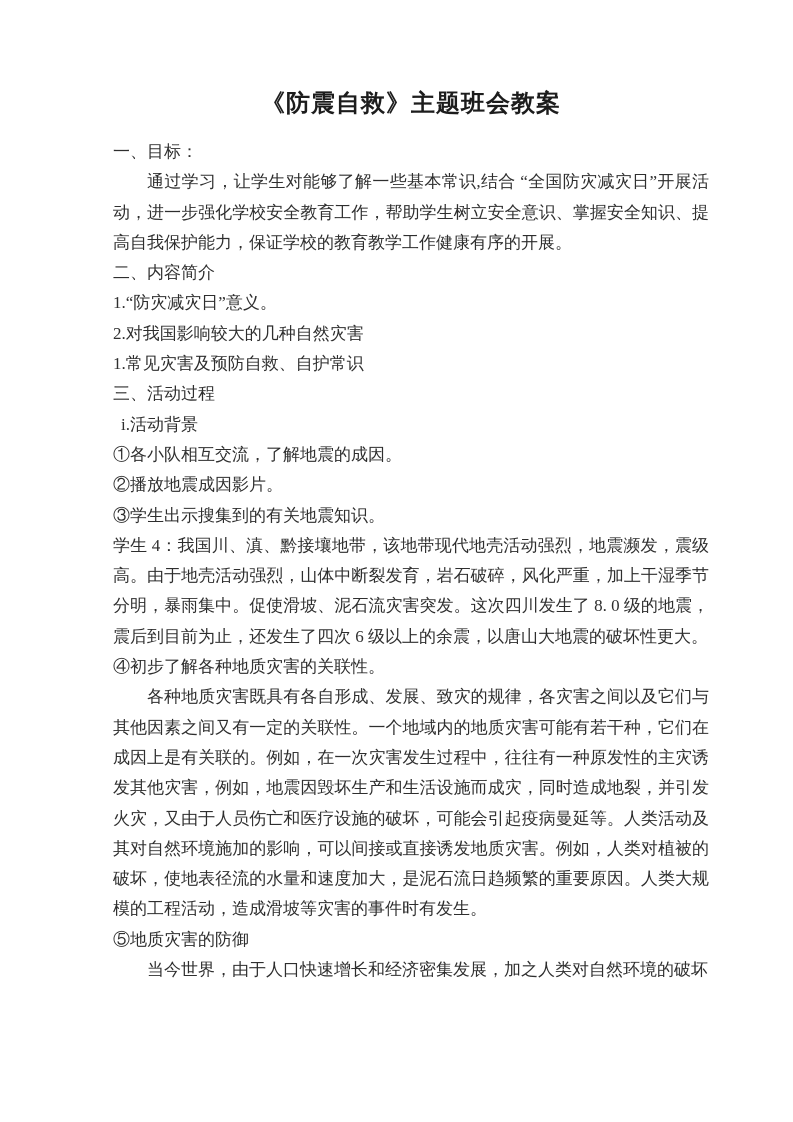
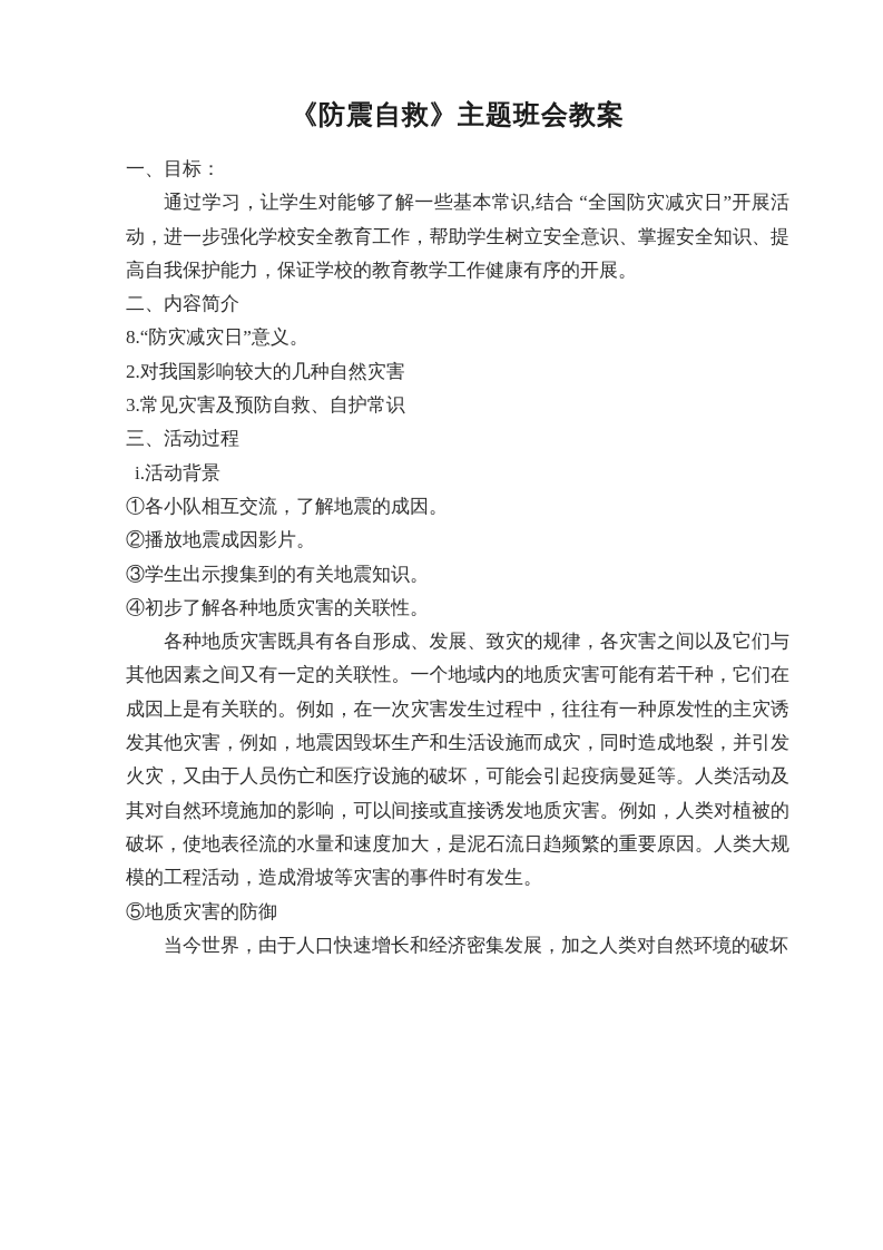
  《防震自救》主题班会教案
  一、目标：
  通过学习，让学生对能够了解一些基本常识,结合 “全国防灾减灾日”开展活动，进一步强化学校安全教育工作，帮助学生树立安全意识、掌握安全知识、提高自我保护能力，保证学校的教育教学工作健康有序的开展。
  二、内容简介
- 1.“防灾减灾日”意义。
+ 8.“防灾减灾日”意义。
  2.对我国影响较大的几种自然灾害
- 1.常见灾害及预防自救、自护常识
+ 3.常见灾害及预防自救、自护常识
  三、活动过程
  i.活动背景
  ①各小队相互交流，了解地震的成因。
  ②播放地震成因影片。
  ③学生出示搜集到的有关地震知识。
- 学生 4：我国川、滇、黔接壤地带，该地带现代地壳活动强烈，地震濒发，震级高。由于地壳活动强烈，山体中断裂发育，岩石破碎，风化严重，加上干湿季节分明，暴雨集中。促使滑坡、泥石流灾害突发。这次四川发生了 8. 0 级的地震，震后到目前为止，还发生了四次 6 级以上的余震，以唐山大地震的破坏性更大。
  ④初步了解各种地质灾害的关联性。
  各种地质灾害既具有各自形成、发展、致灾的规律，各灾害之间以及它们与其他因素之间又有一定的关联性。一个地域内的地质灾害可能有若干种，它们在成因上是有关联的。例如，在一次灾害发生过程中，往往有一种原发性的主灾诱发其他灾害，例如，地震因毁坏生产和生活设施而成灾，同时造成地裂，并引发火灾，又由于人员伤亡和医疗设施的破坏，可能会引起疫病曼延等。人类活动及其对自然环境施加的影响，可以间接或直接诱发地质灾害。例如，人类对植被的破坏，使地表径流的水量和速度加大，是泥石流日趋频繁的重要原因。人类大规模的工程活动，造成滑坡等灾害的事件时有发生。
  ⑤地质灾害的防御
  当今世界，由于人口快速增长和经济密集发展，加之人类对自然环境的破坏
